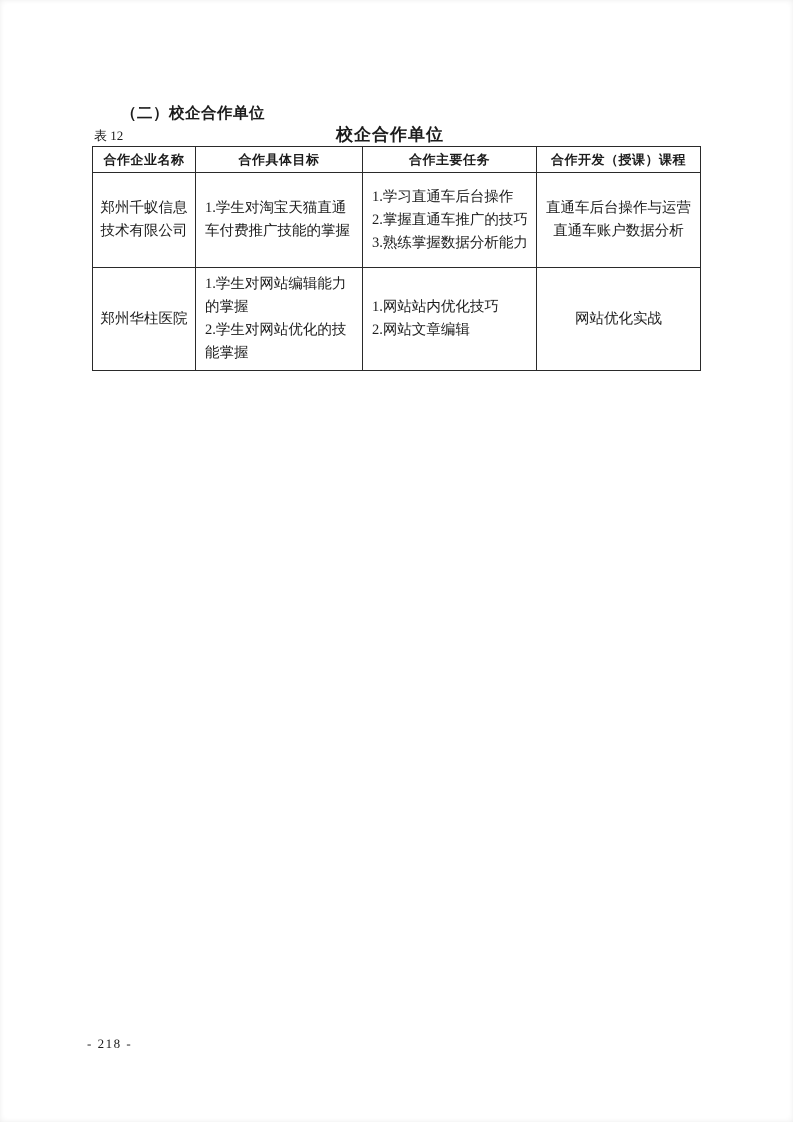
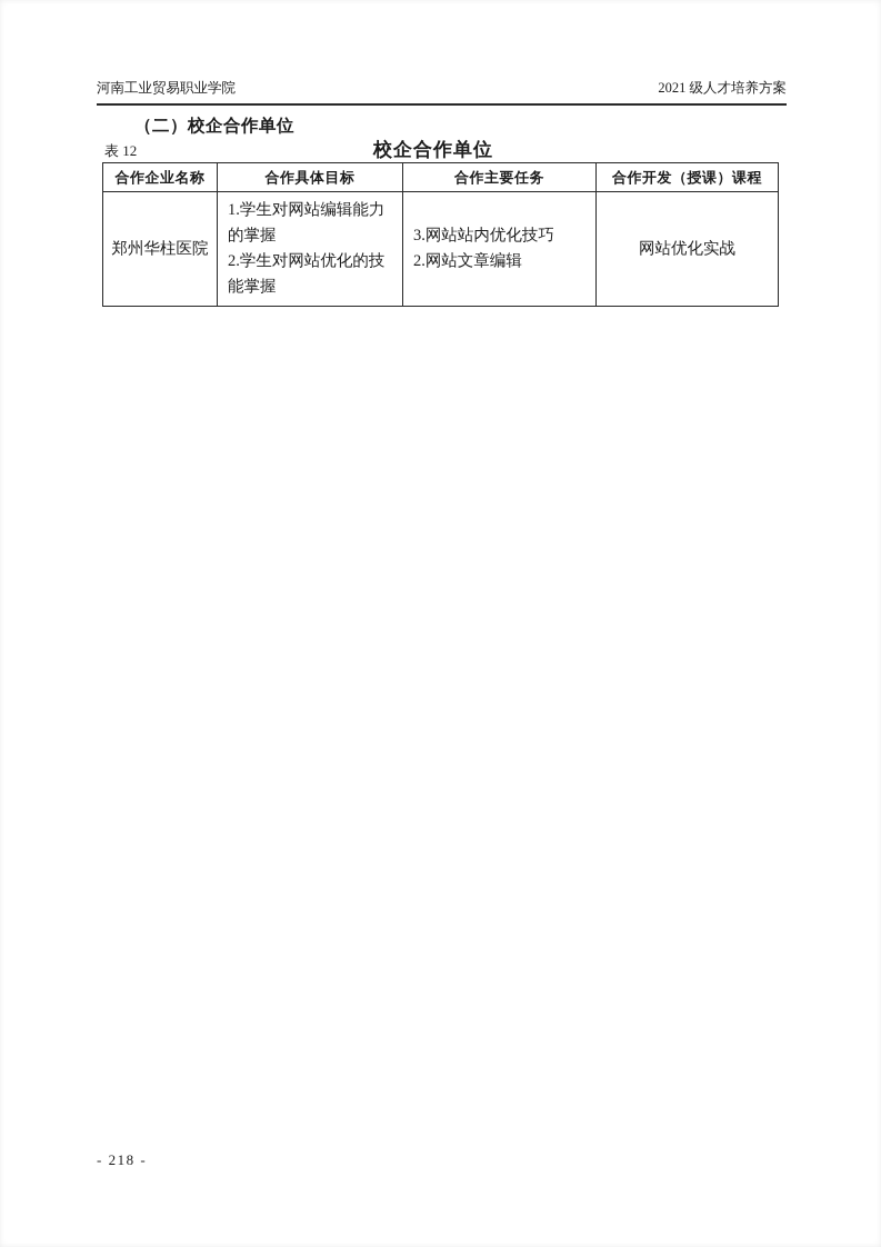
+ 河南工业贸易职业学院
+ 2021 级人才培养方案
  （二）校企合作单位
  表 12
  校企合作单位
  合作企业名称	合作具体目标	合作主要任务	合作开发（授课）课程
- 郑州千蚁信息 技术有限公司	1.学生对淘宝天猫直通 车付费推广技能的掌握	1.学习直通车后台操作 2.掌握直通车推广的技巧 3.熟练掌握数据分析能力	直通车后台操作与运营 直通车账户数据分析
- 郑州华柱医院	1.学生对网站编辑能力 的掌握 2.学生对网站优化的技 能掌握	1.网站站内优化技巧 2.网站文章编辑	网站优化实战
+ 郑州华柱医院	1.学生对网站编辑能力 的掌握 2.学生对网站优化的技 能掌握	3.网站站内优化技巧 2.网站文章编辑	网站优化实战
  - 218 -
